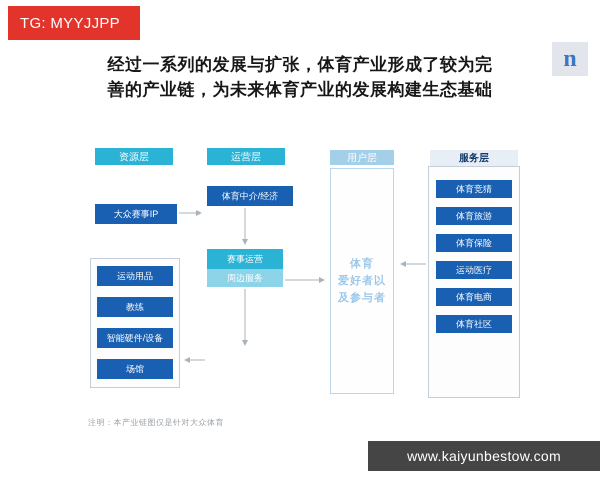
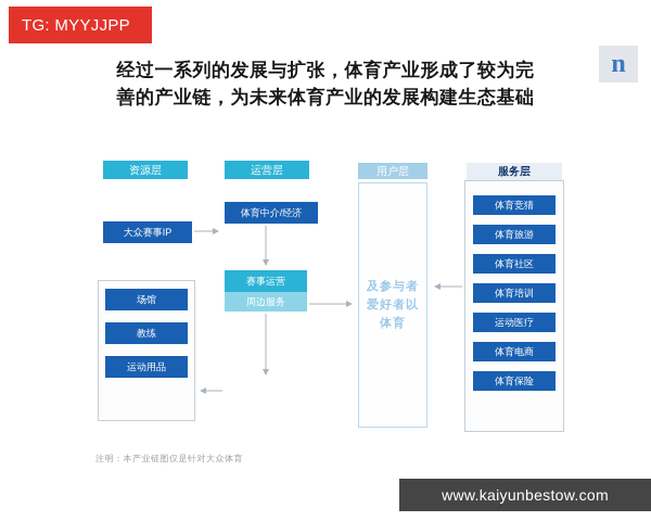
  TG: MYYJJPP
  n
  经过一系列的发展与扩张，体育产业形成了较为完
  善的产业链，为未来体育产业的发展构建生态基础
  资源层
  运营层
  用户层
  服务层
  大众赛事IP
- 运动用品
+ 场馆
  教练
- 智能硬件/设备
- 场馆
+ 运动用品
  体育中介/经济
  赛事运营
  周边服务
- 体育
+ 及参与者
  爱好者以
- 及参与者
+ 体育
  体育竞猜
  体育旅游
- 体育保险
+ 体育社区
+ 体育培训
  运动医疗
  体育电商
- 体育社区
+ 体育保险
  注明：本产业链图仅是针对大众体育
  www.kaiyunbestow.com
